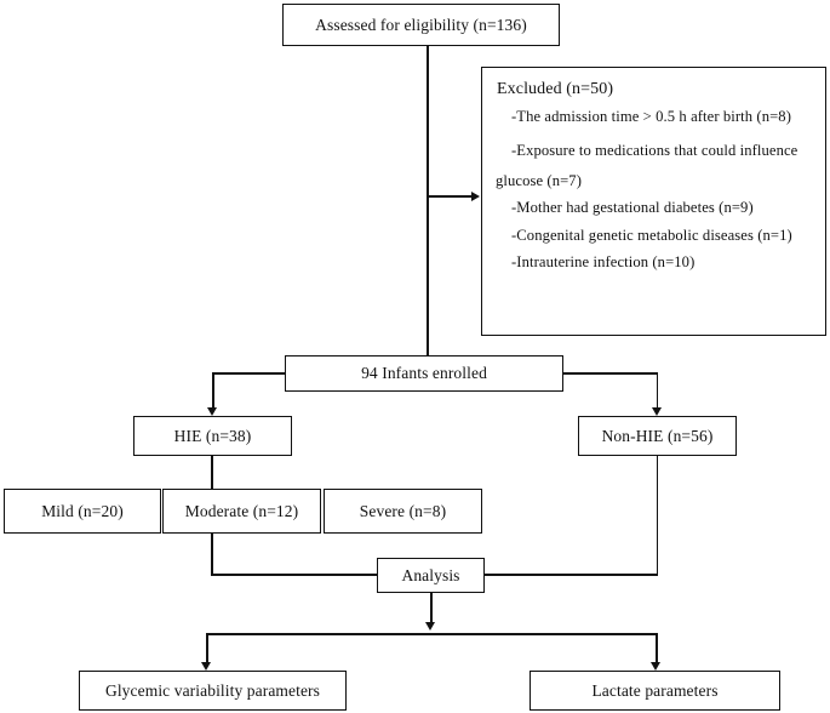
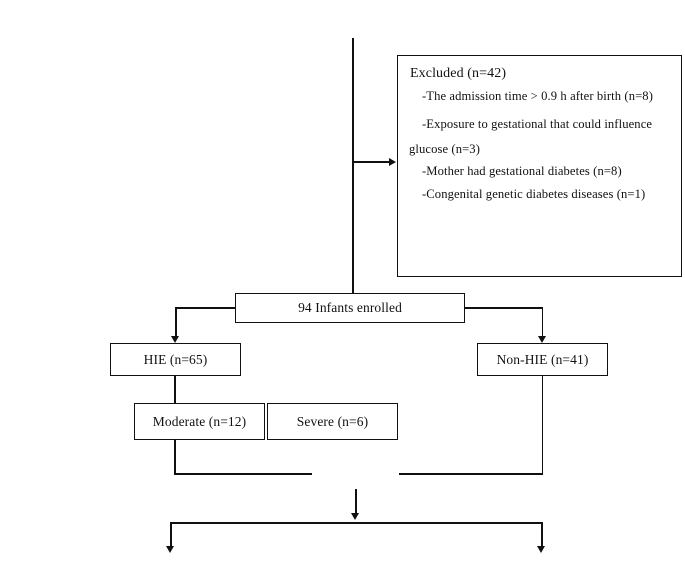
- Assessed for eligibility (n=136)
- Excluded (n=50)
+ Excluded (n=42)
- -The admission time > 0.5 h after birth (n=8)
+ -The admission time > 0.9 h after birth (n=8)
- -Exposure to medications that could influence
+ -Exposure to gestational that could influence
- glucose (n=7)
+ glucose (n=3)
- -Mother had gestational diabetes (n=9)
+ -Mother had gestational diabetes (n=8)
- -Congenital genetic metabolic diseases (n=1)
+ -Congenital genetic diabetes diseases (n=1)
- -Intrauterine infection (n=10)
  94 Infants enrolled
- HIE (n=38)
+ HIE (n=65)
- Non-HIE (n=56)
+ Non-HIE (n=41)
- Mild (n=20)
  Moderate (n=12)
- Severe (n=8)
+ Severe (n=6)
- Analysis
- Glycemic variability parameters
- Lactate parameters
